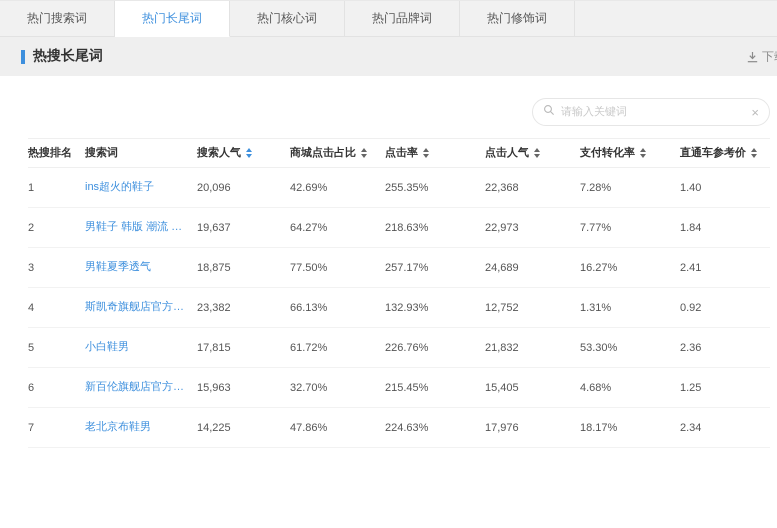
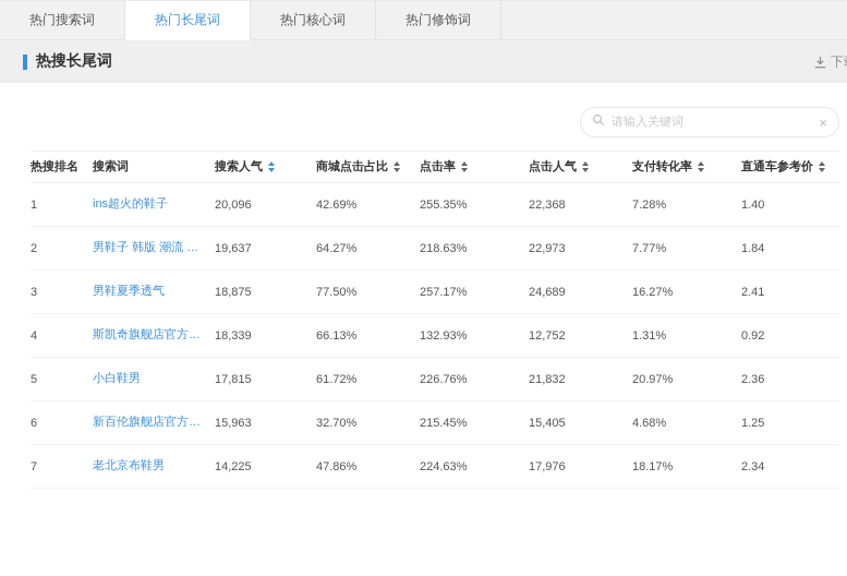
  热门搜索词
  热门长尾词
  热门核心词
- 热门品牌词
  热门修饰词
  热搜长尾词
  请输入关键词
  ×
  热搜排名
  搜索词
  搜索人气
  商城点击占比
  点击率
  点击人气
  支付转化率
  直通车参考价
  1
  ins超火的鞋子
  20,096
  42.69%
  255.35%
  22,368
  7.28%
  1.40
  2
  男鞋子 韩版 潮流 英...
  19,637
  64.27%
  218.63%
  22,973
  7.77%
  1.84
  3
  男鞋夏季透气
  18,875
  77.50%
  257.17%
  24,689
  16.27%
  2.41
  4
  斯凯奇旗舰店官方旗舰
- 23,382
+ 18,339
  66.13%
  132.93%
  12,752
  1.31%
  0.92
  5
  小白鞋男
  17,815
  61.72%
  226.76%
  21,832
- 53.30%
+ 20.97%
  2.36
  6
  新百伦旗舰店官方正品
  15,963
  32.70%
  215.45%
  15,405
  4.68%
  1.25
  7
  老北京布鞋男
  14,225
  47.86%
  224.63%
  17,976
  18.17%
  2.34
